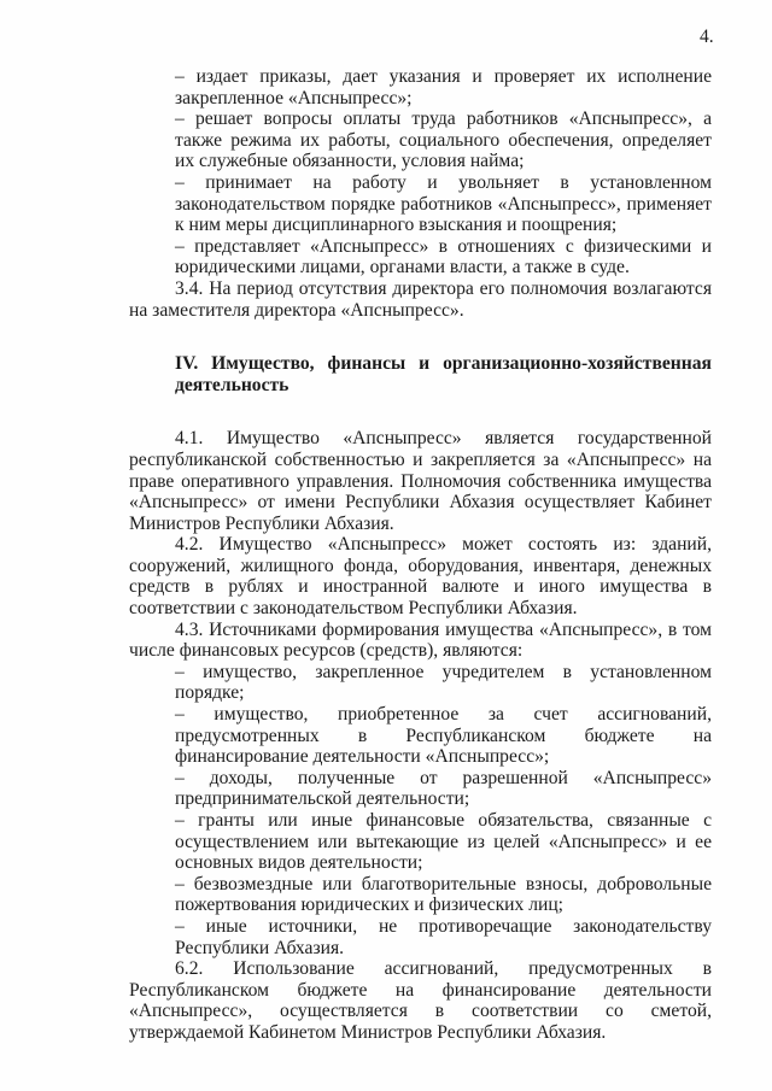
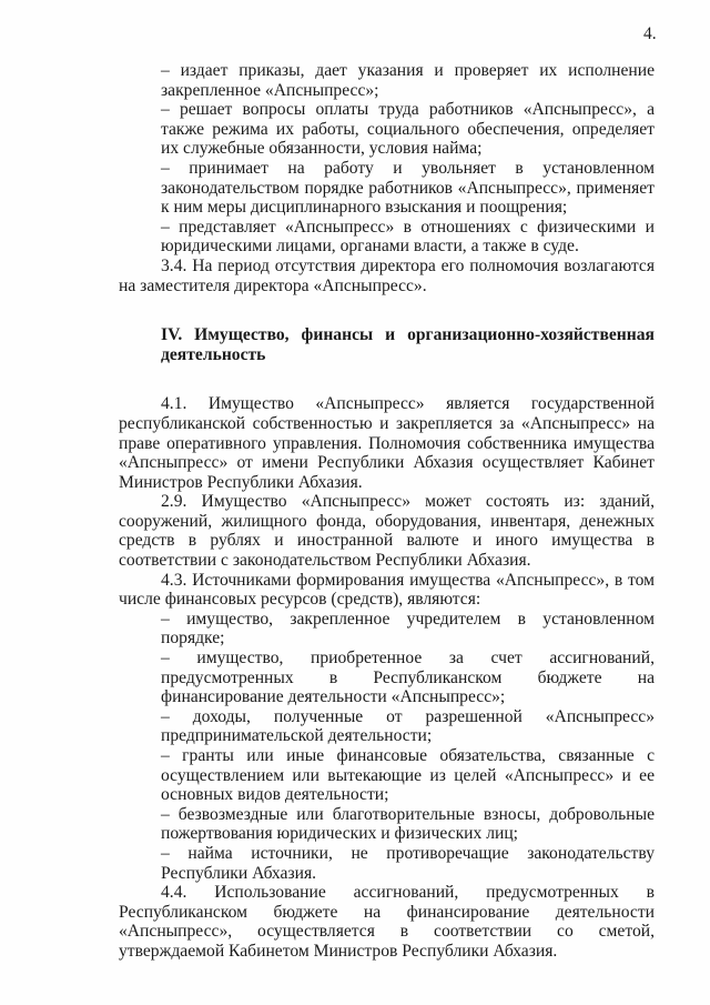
  4.
  – издает приказы, дает указания и проверяет их исполнение закрепленное «Апсныпресс»;
  – решает вопросы оплаты труда работников «Апсныпресс», а также режима их работы, социального обеспечения, определяет их служебные обязанности, условия найма;
  – принимает на работу и увольняет в установленном законодательством порядке работников «Апсныпресс», применяет к ним меры дисциплинарного взыскания и поощрения;
  – представляет «Апсныпресс» в отношениях с физическими и юридическими лицами, органами власти, а также в суде.
  3.4. На период отсутствия директора его полномочия возлагаются на заместителя директора «Апсныпресс».
  IV. Имущество, финансы и организационно-хозяйственная деятельность
  4.1. Имущество «Апсныпресс» является государственной республиканской собственностью и закрепляется за «Апсныпресс» на праве оперативного управления. Полномочия собственника имущества «Апсныпресс» от имени Республики Абхазия осуществляет Кабинет Министров Республики Абхазия.
- 4.2. Имущество «Апсныпресс» может состоять из: зданий, сооружений, жилищного фонда, оборудования, инвентаря, денежных средств в рублях и иностранной валюте и иного имущества в соответствии с законодательством Республики Абхазия.
+ 2.9. Имущество «Апсныпресс» может состоять из: зданий, сооружений, жилищного фонда, оборудования, инвентаря, денежных средств в рублях и иностранной валюте и иного имущества в соответствии с законодательством Республики Абхазия.
  4.3. Источниками формирования имущества «Апсныпресс», в том числе финансовых ресурсов (средств), являются:
  – имущество, закрепленное учредителем в установленном порядке;
  – имущество, приобретенное за счет ассигнований, предусмотренных в Республиканском бюджете на финансирование деятельности «Апсныпресс»;
  – доходы, полученные от разрешенной «Апсныпресс» предпринимательской деятельности;
  – гранты или иные финансовые обязательства, связанные с осуществлением или вытекающие из целей «Апсныпресс» и ее основных видов деятельности;
  – безвозмездные или благотворительные взносы, добровольные пожертвования юридических и физических лиц;
- – иные источники, не противоречащие законодательству Республики Абхазия.
+ – найма источники, не противоречащие законодательству Республики Абхазия.
- 6.2. Использование ассигнований, предусмотренных в Республиканском бюджете на финансирование деятельности «Апсныпресс», осуществляется в соответствии со сметой, утверждаемой Кабинетом Министров Республики Абхазия.
+ 4.4. Использование ассигнований, предусмотренных в Республиканском бюджете на финансирование деятельности «Апсныпресс», осуществляется в соответствии со сметой, утверждаемой Кабинетом Министров Республики Абхазия.
